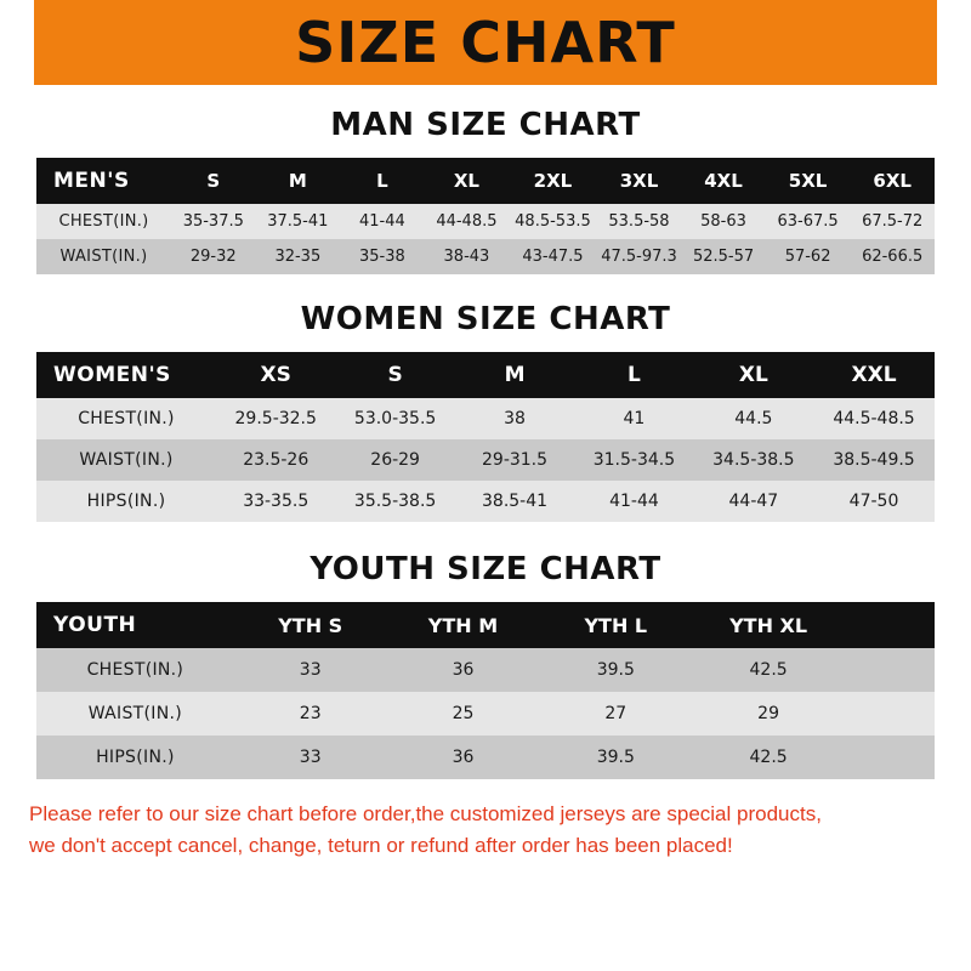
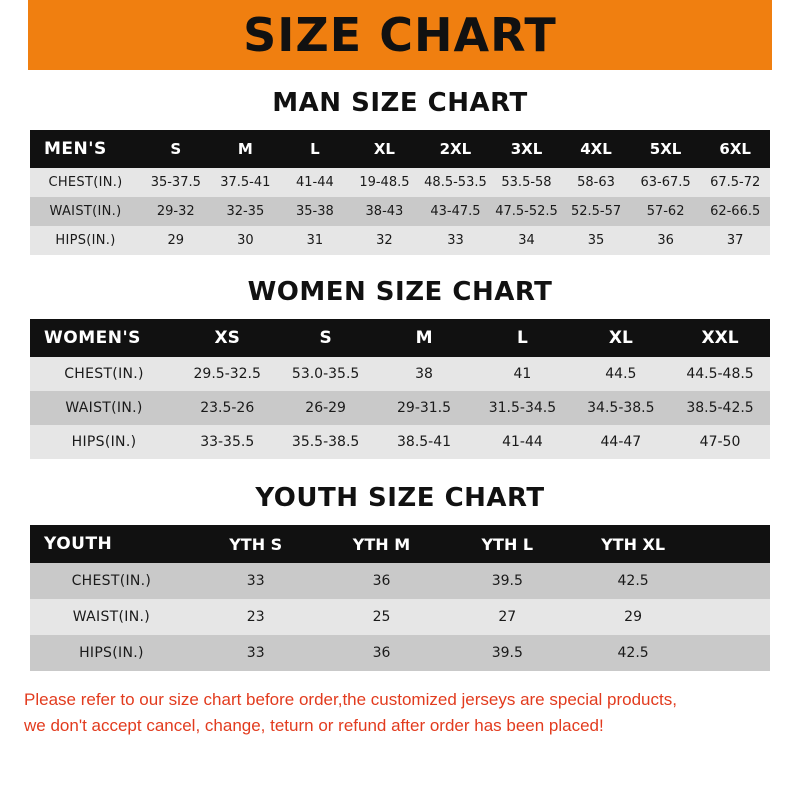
  SIZE CHART
  MAN SIZE CHART
  MEN'S	S	M	L	XL	2XL	3XL	4XL	5XL	6XL
- CHEST(IN.)	35-37.5	37.5-41	41-44	44-48.5	48.5-53.5	53.5-58	58-63	63-67.5	67.5-72
+ CHEST(IN.)	35-37.5	37.5-41	41-44	19-48.5	48.5-53.5	53.5-58	58-63	63-67.5	67.5-72
- WAIST(IN.)	29-32	32-35	35-38	38-43	43-47.5	47.5-97.3	52.5-57	57-62	62-66.5
+ WAIST(IN.)	29-32	32-35	35-38	38-43	43-47.5	47.5-52.5	52.5-57	57-62	62-66.5
+ HIPS(IN.)	29	30	31	32	33	34	35	36	37
  WOMEN SIZE CHART
  WOMEN'S	XS	S	M	L	XL	XXL
  CHEST(IN.)	29.5-32.5	53.0-35.5	38	41	44.5	44.5-48.5
- WAIST(IN.)	23.5-26	26-29	29-31.5	31.5-34.5	34.5-38.5	38.5-49.5
+ WAIST(IN.)	23.5-26	26-29	29-31.5	31.5-34.5	34.5-38.5	38.5-42.5
  HIPS(IN.)	33-35.5	35.5-38.5	38.5-41	41-44	44-47	47-50
  YOUTH SIZE CHART
  YOUTH	YTH S	YTH M	YTH L	YTH XL
  CHEST(IN.)	33	36	39.5	42.5
  WAIST(IN.)	23	25	27	29
  HIPS(IN.)	33	36	39.5	42.5
  Please refer to our size chart before order,the customized jerseys are special products,
  we don't accept cancel, change, teturn or refund after order has been placed!
